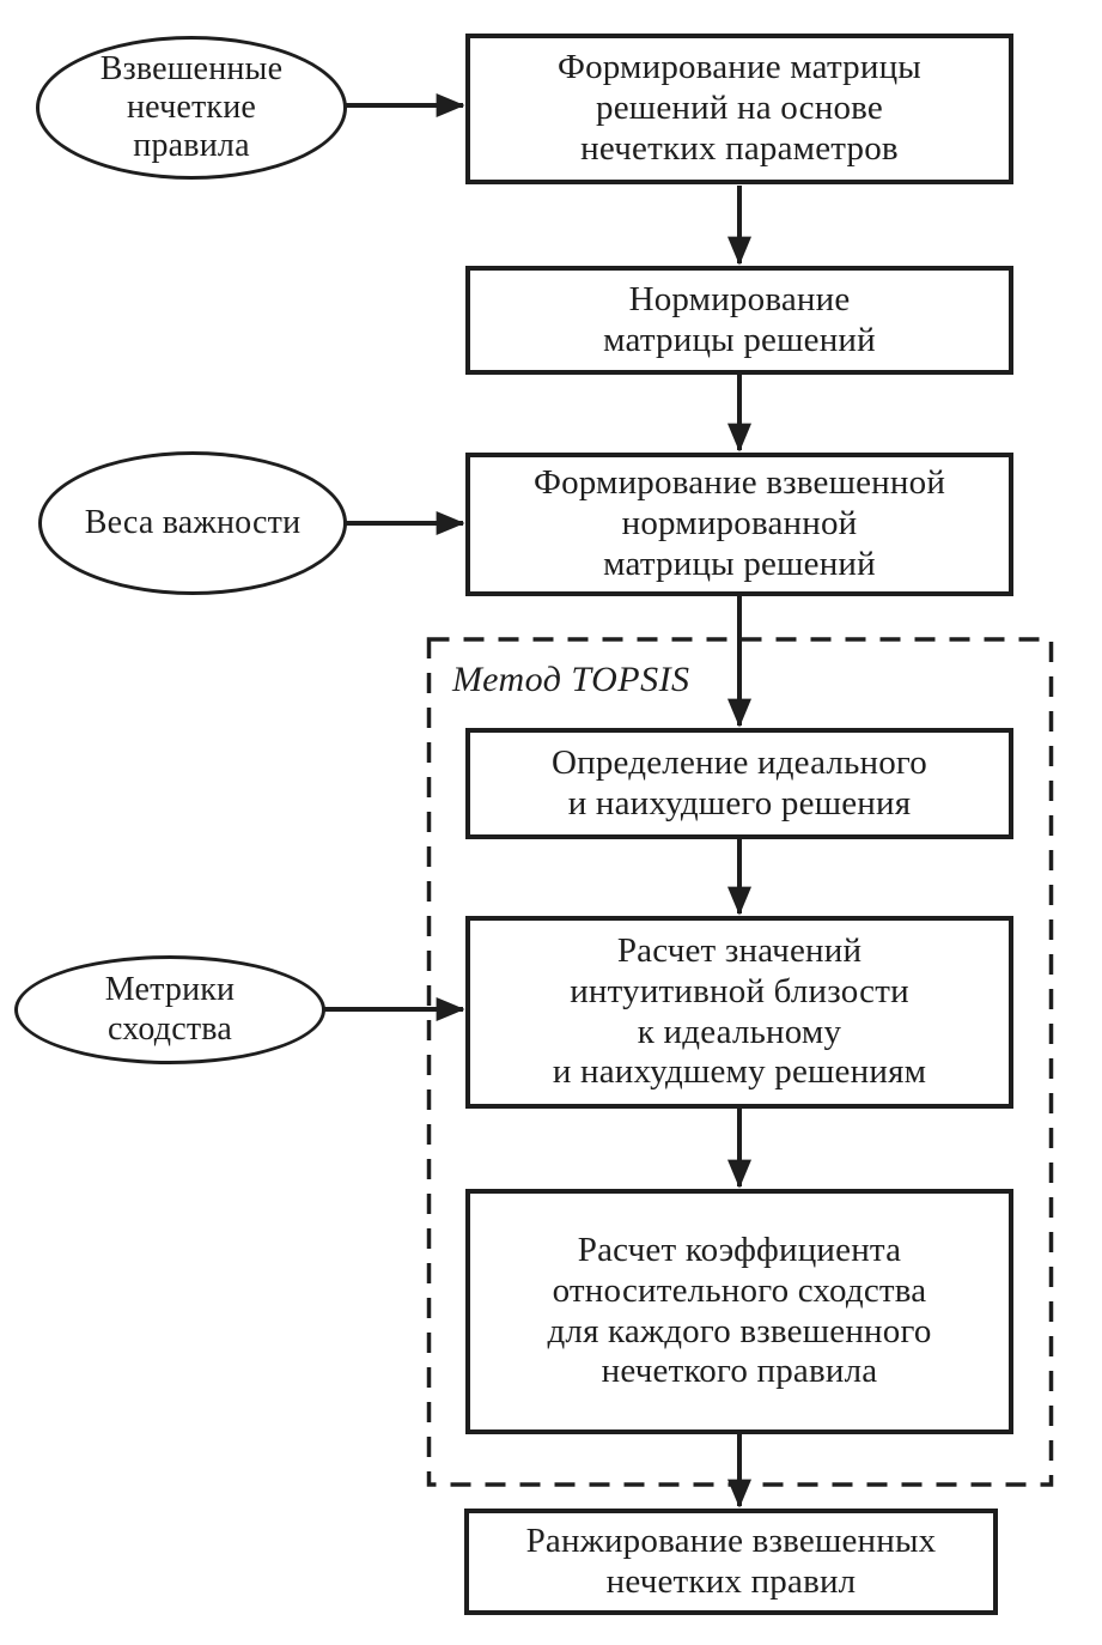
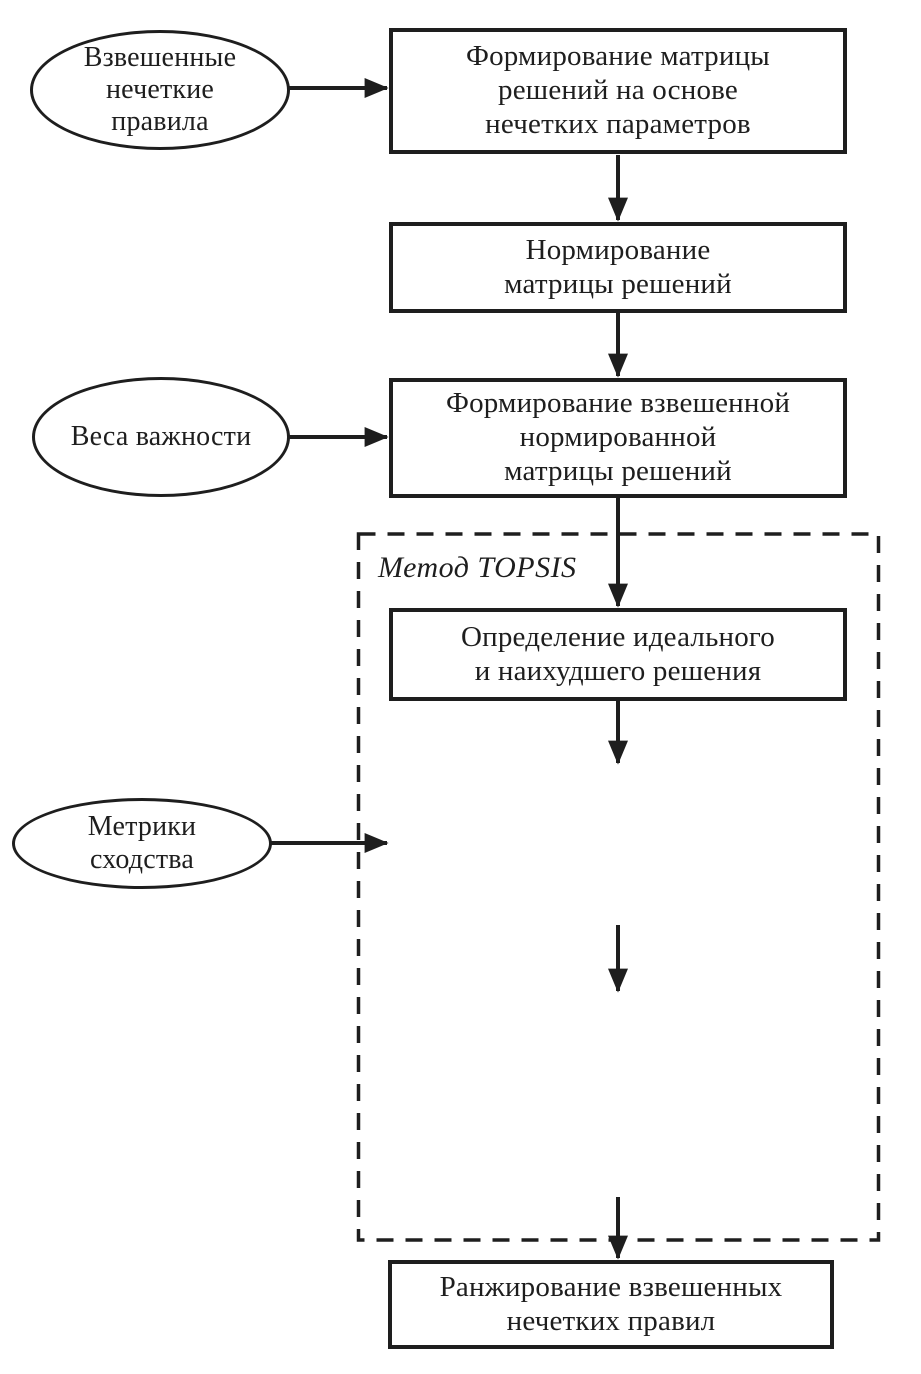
  Взвешенные
  нечеткие
  правила
  Веса важности
  Метрики
  сходства
  Формирование матрицы
  решений на основе
  нечетких параметров
  Нормирование
  матрицы решений
  Формирование взвешенной
  нормированной
  матрицы решений
  Метод TOPSIS
  Определение идеального
  и наихудшего решения
- Расчет значений
- интуитивной близости
- к идеальному
- и наихудшему решениям
- Расчет коэффициента
- относительного сходства
- для каждого взвешенного
- нечеткого правила
  Ранжирование взвешенных
  нечетких правил
